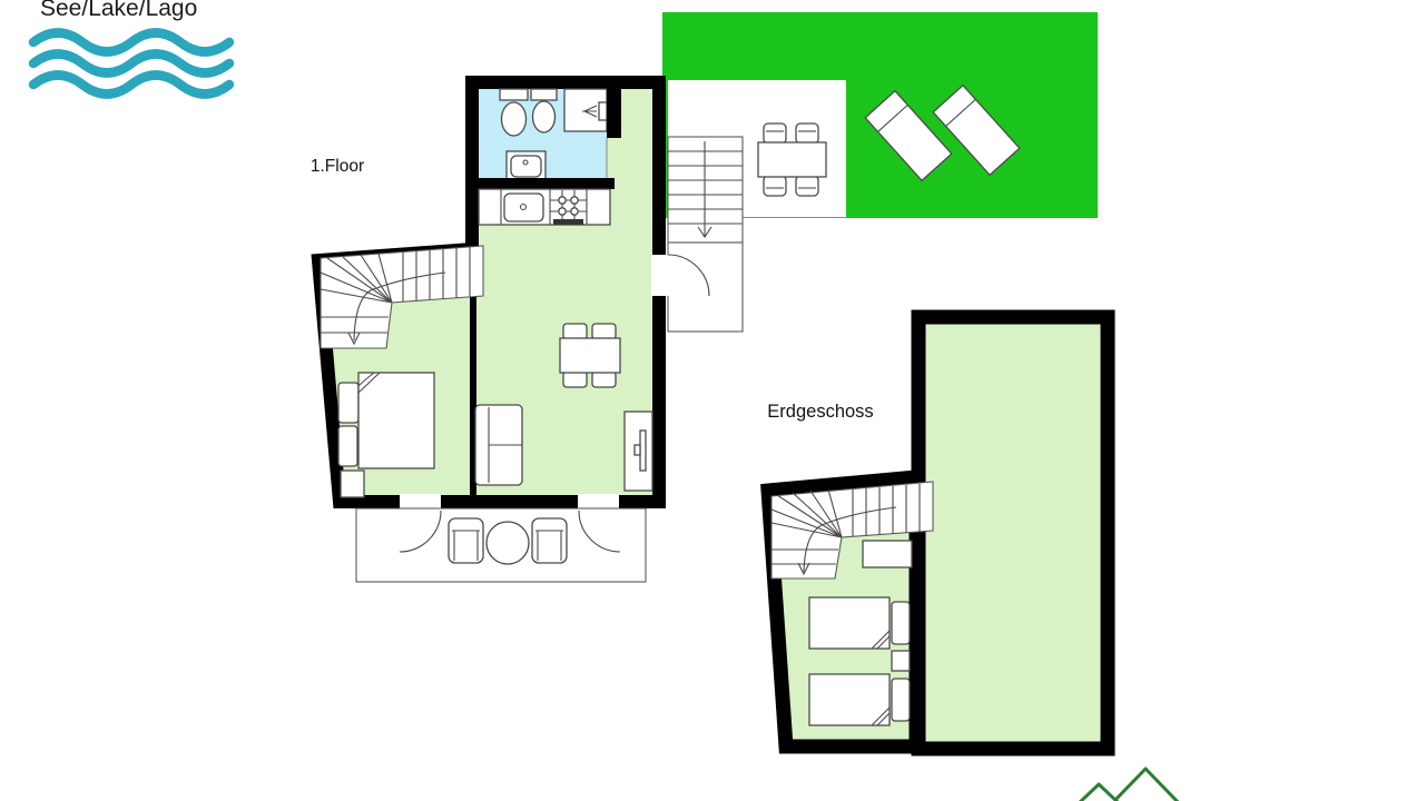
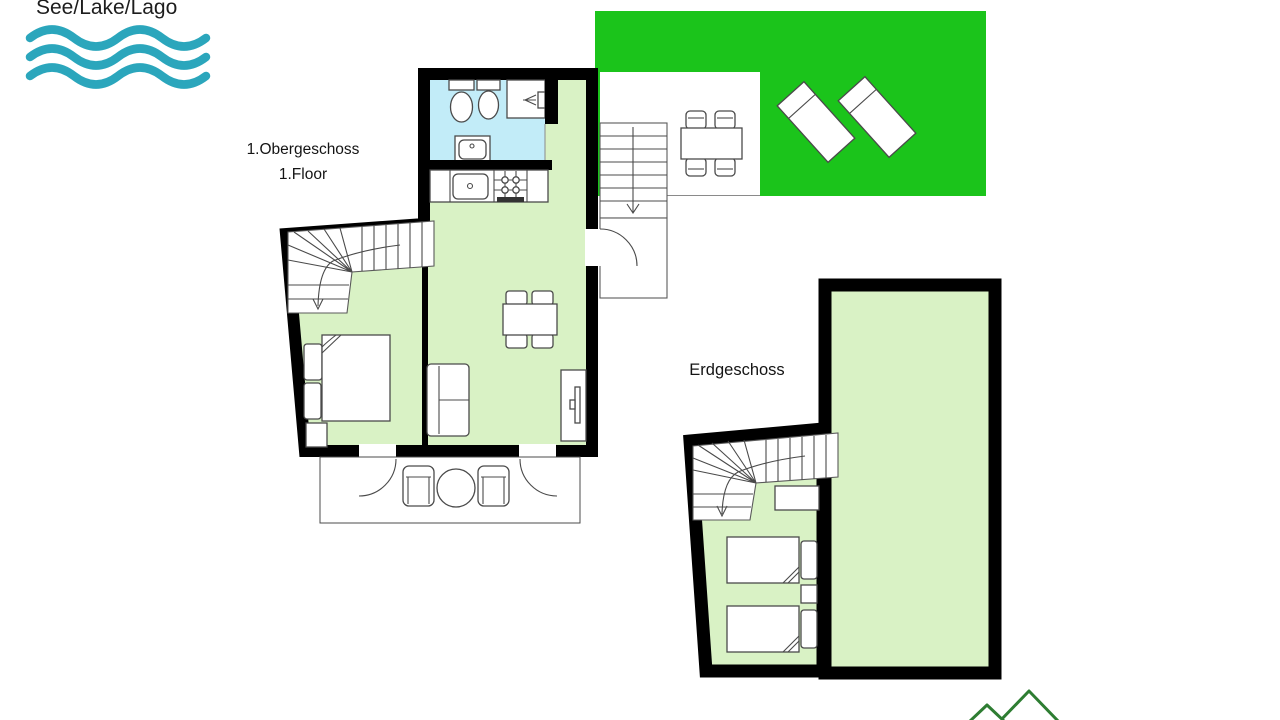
  See/Lake/Lago
+ 1.Obergeschoss
  1.Floor
  Erdgeschoss
